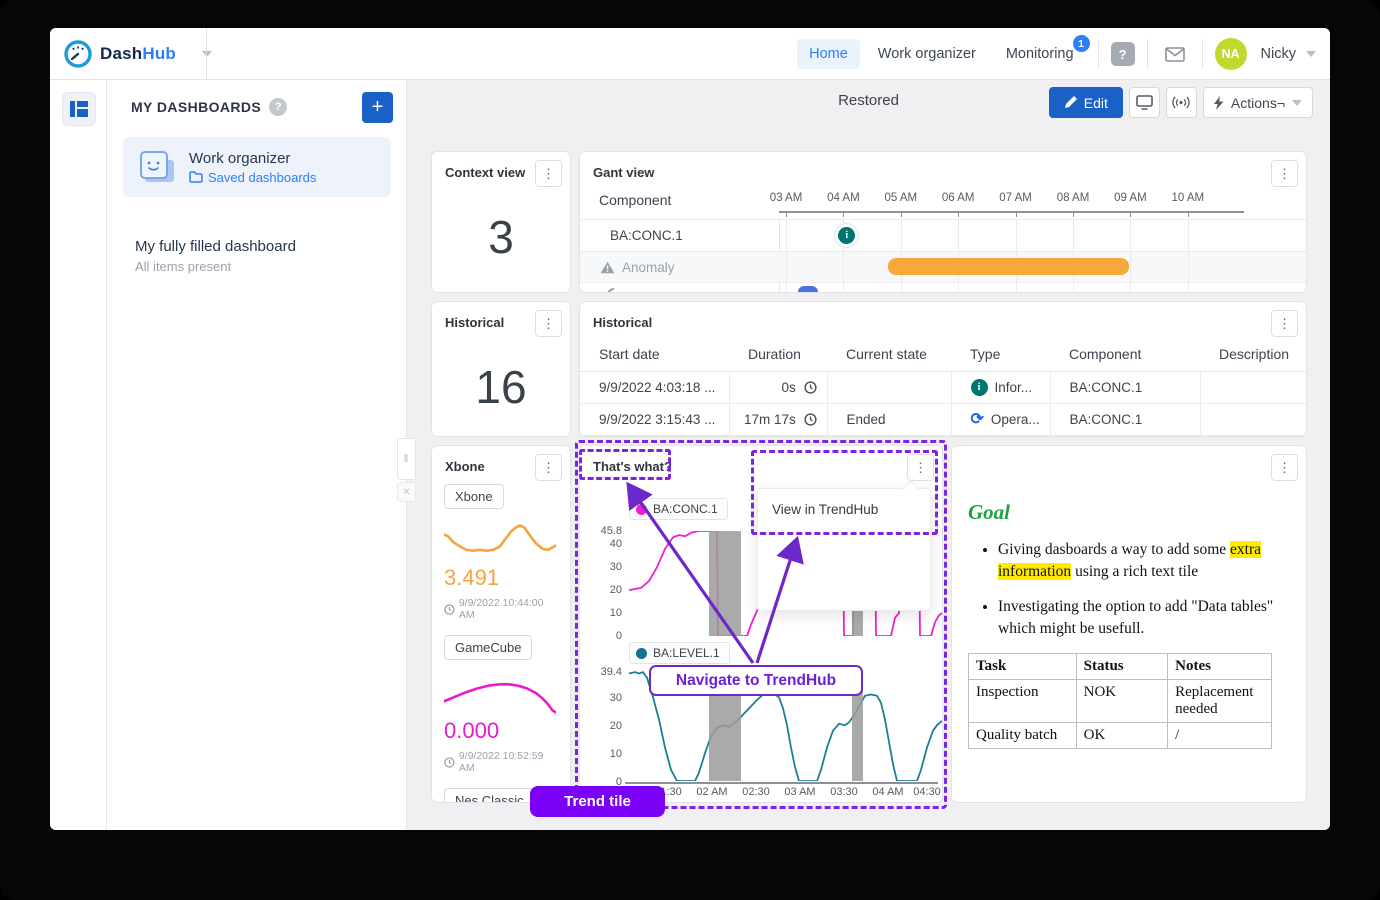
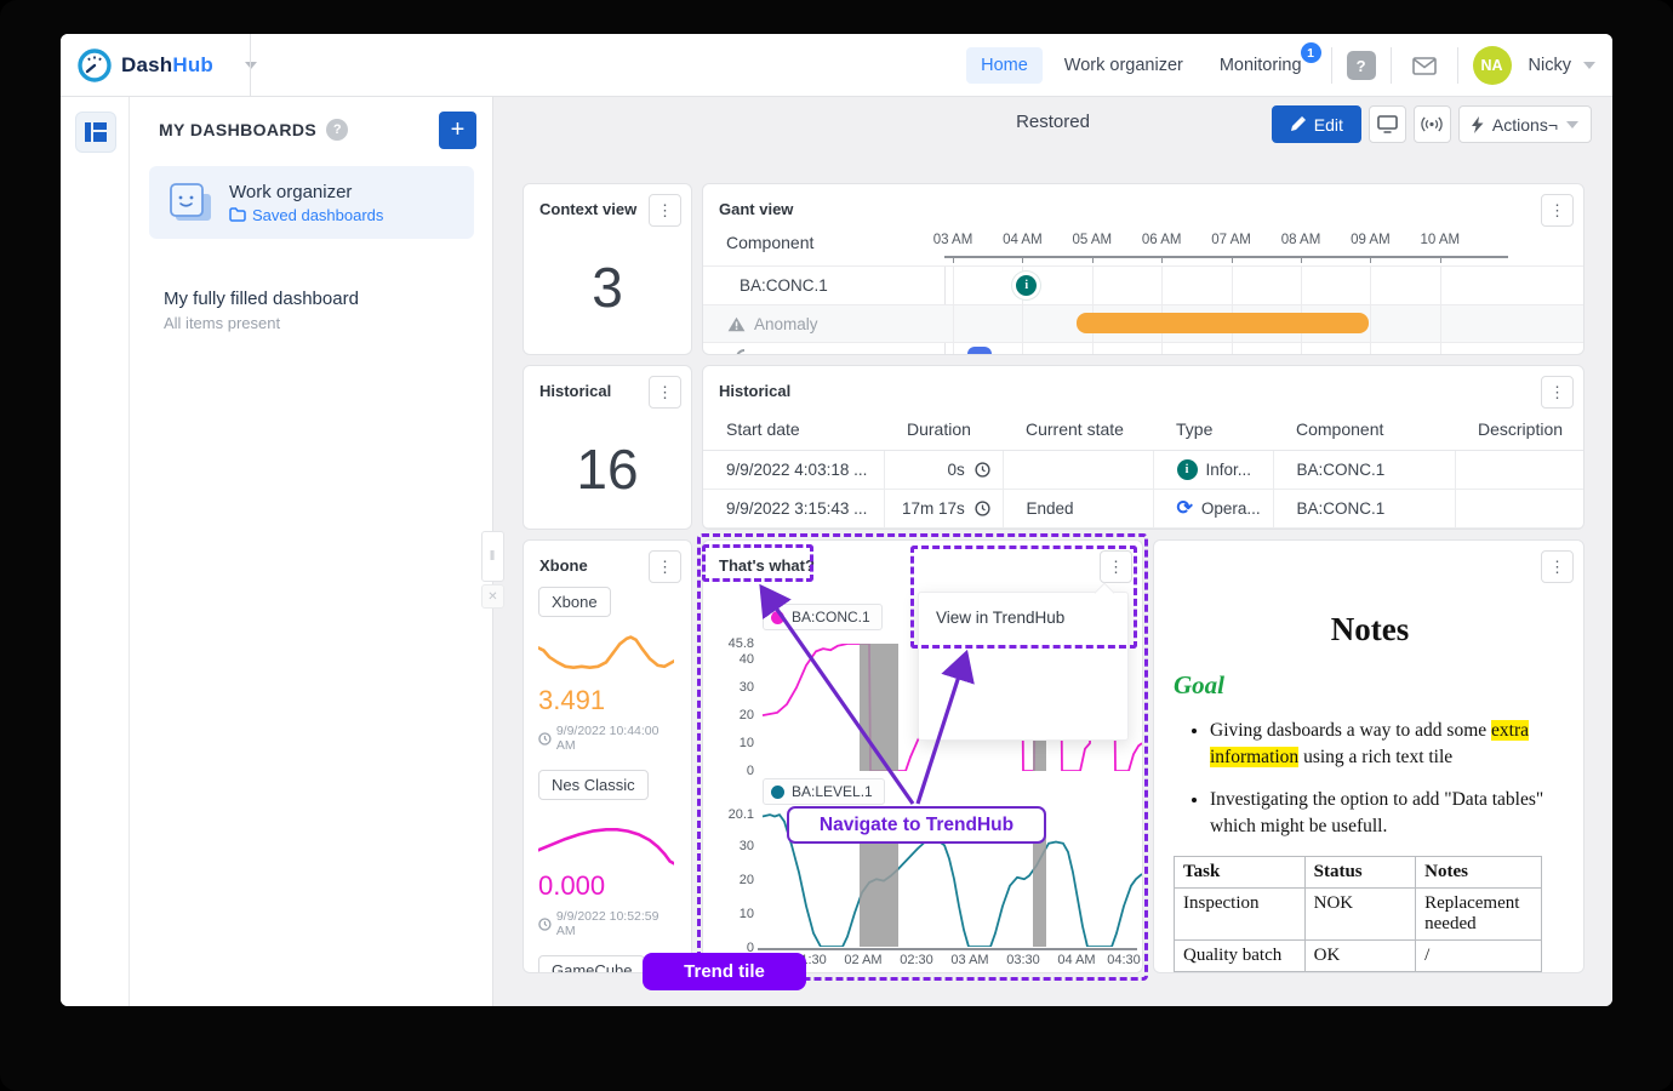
  DashHub
  Home
  Work organizer
  Monitoring
  1
  ?
  NA
  Nicky
  MY DASHBOARDS
  ?
  +
  Work organizer
  Saved dashboards
  My fully filled dashboard
  All items present
  Restored
  Edit
  Actions¬
  Context view
  ⋮
  3
  Gant view
  ⋮
  Component
  03 AM
  04 AM
  05 AM
  06 AM
  07 AM
  08 AM
  09 AM
  10 AM
  BA:CONC.1
  Anomaly
  i
  Historical
  ⋮
  16
  Historical
  ⋮
  Start date	Duration	Current state	Type	Component	Description
  9/9/2022 4:03:18 ...	0s		i Infor...	BA:CONC.1
  9/9/2022 3:15:43 ...	17m 17s	Ended	⟳ Opera...	BA:CONC.1
  Xbone
  ⋮
  Xbone
  3.491
  9/9/2022 10:44:00 AM
- GameCube
+ Nes Classic
  0.000
  9/9/2022 10:52:59 AM
- Nes Classic
+ GameCube
  That's what?
  ⋮
  BA:CONC.1
  45.8
  40
  30
  20
  10
  0
  BA:LEVEL.1
- 39.4
+ 20.1
  30
  20
  10
  0
  02 AM
  02:30
  03 AM
  03:30
  04 AM
  04:30
  View in TrendHub
  Navigate to TrendHub
  ⋮
+ Notes
  Goal
  Giving dasboards a way to add some extra information using a rich text tile
  Investigating the option to add "Data tables" which might be usefull.
  Task	Status	Notes
  Inspection	NOK	Replacement needed
  Quality batch	OK	/
  Trend tile
  ‖
  ✕
